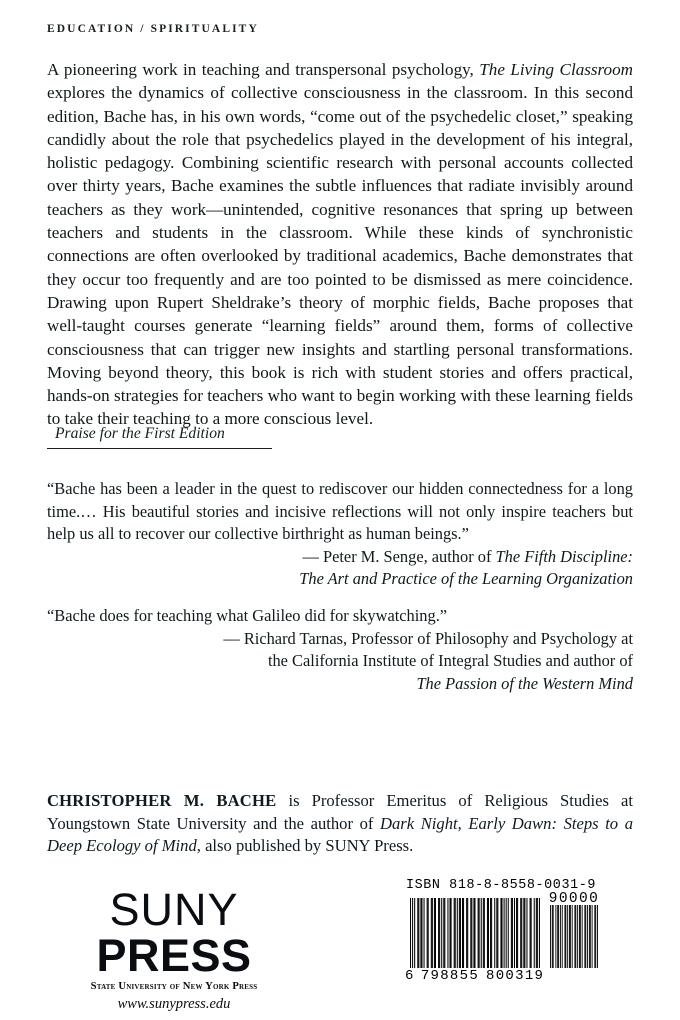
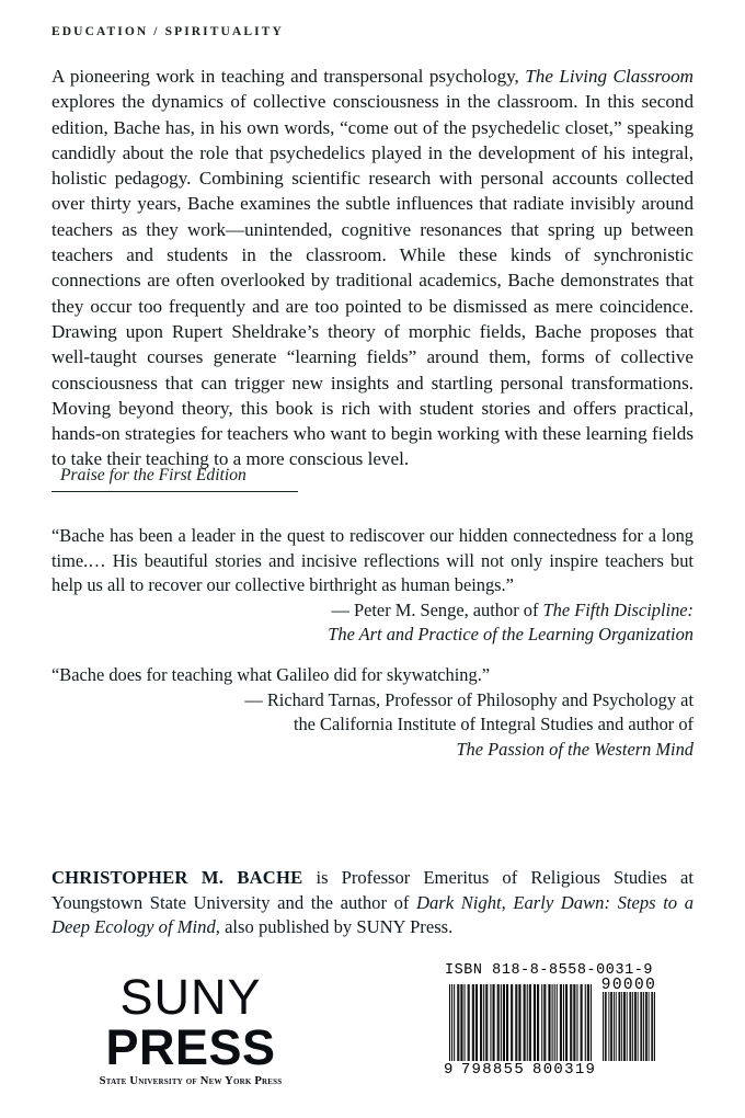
  EDUCATION / SPIRITUALITY
  A pioneering work in teaching and transpersonal psychology, The Living Classroom explores the dynamics of collective consciousness in the classroom. In this second edition, Bache has, in his own words, “come out of the psychedelic closet,” speaking candidly about the role that psychedelics played in the development of his integral, holistic pedagogy. Combining scientific research with personal accounts collected over thirty years, Bache examines the subtle influences that radiate invisibly around teachers as they work—unintended, cognitive resonances that spring up between teachers and students in the classroom. While these kinds of synchronistic connections are often overlooked by traditional academics, Bache demonstrates that they occur too frequently and are too pointed to be dismissed as mere coincidence. Drawing upon Rupert Sheldrake’s theory of morphic fields, Bache proposes that well-taught courses generate “learning fields” around them, forms of collective consciousness that can trigger new insights and startling personal transformations. Moving beyond theory, this book is rich with student stories and offers practical, hands-on strategies for teachers who want to begin working with these learning fields to take their teaching to a more conscious level.
  Praise for the First Edition
  “Bache has been a leader in the quest to rediscover our hidden connectedness for a long time.… His beautiful stories and incisive reflections will not only inspire teachers but help us all to recover our collective birthright as human beings.”
  — Peter M. Senge, author of The Fifth Discipline:
  The Art and Practice of the Learning Organization
  “Bache does for teaching what Galileo did for skywatching.”
  — Richard Tarnas, Professor of Philosophy and Psychology at
  the California Institute of Integral Studies and author of
  The Passion of the Western Mind
  CHRISTOPHER M. BACHE is Professor Emeritus of Religious Studies at Youngstown State University and the author of Dark Night, Early Dawn: Steps to a Deep Ecology of Mind, also published by SUNY Press.
  SUNY
  PRESS
  State University of New York Press
- www.sunypress.edu
  ISBN 818-8-8558-0031-9
  90000
- 6 798855 800319
+ 9 798855 800319
